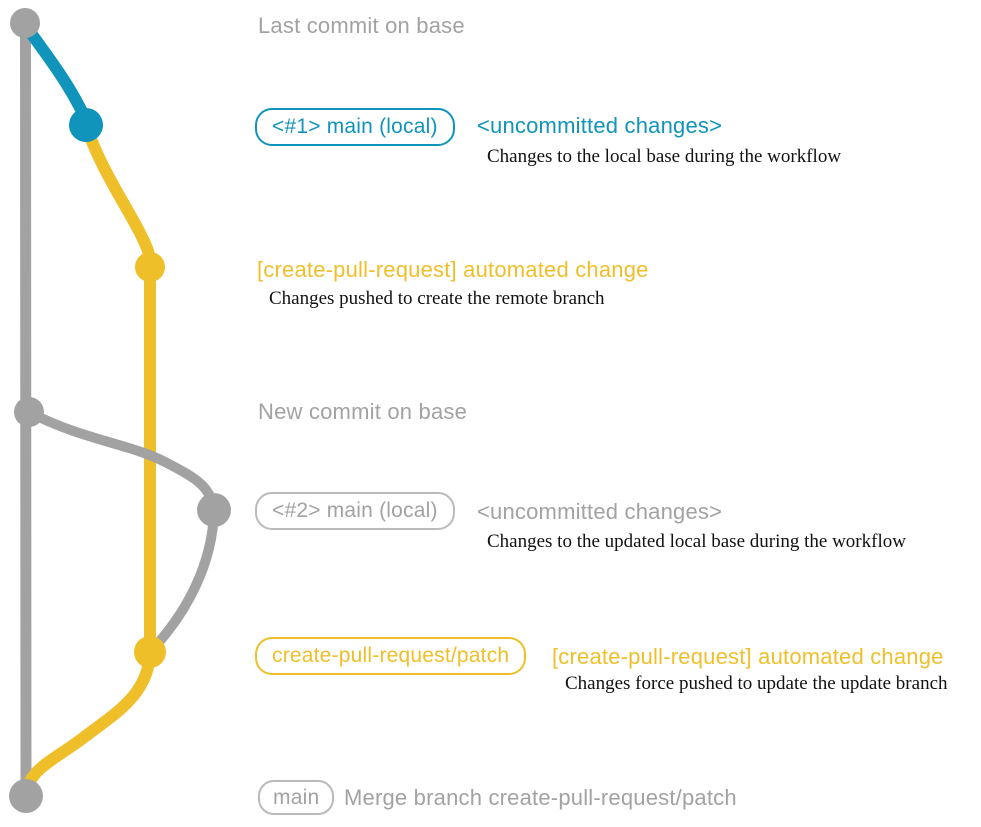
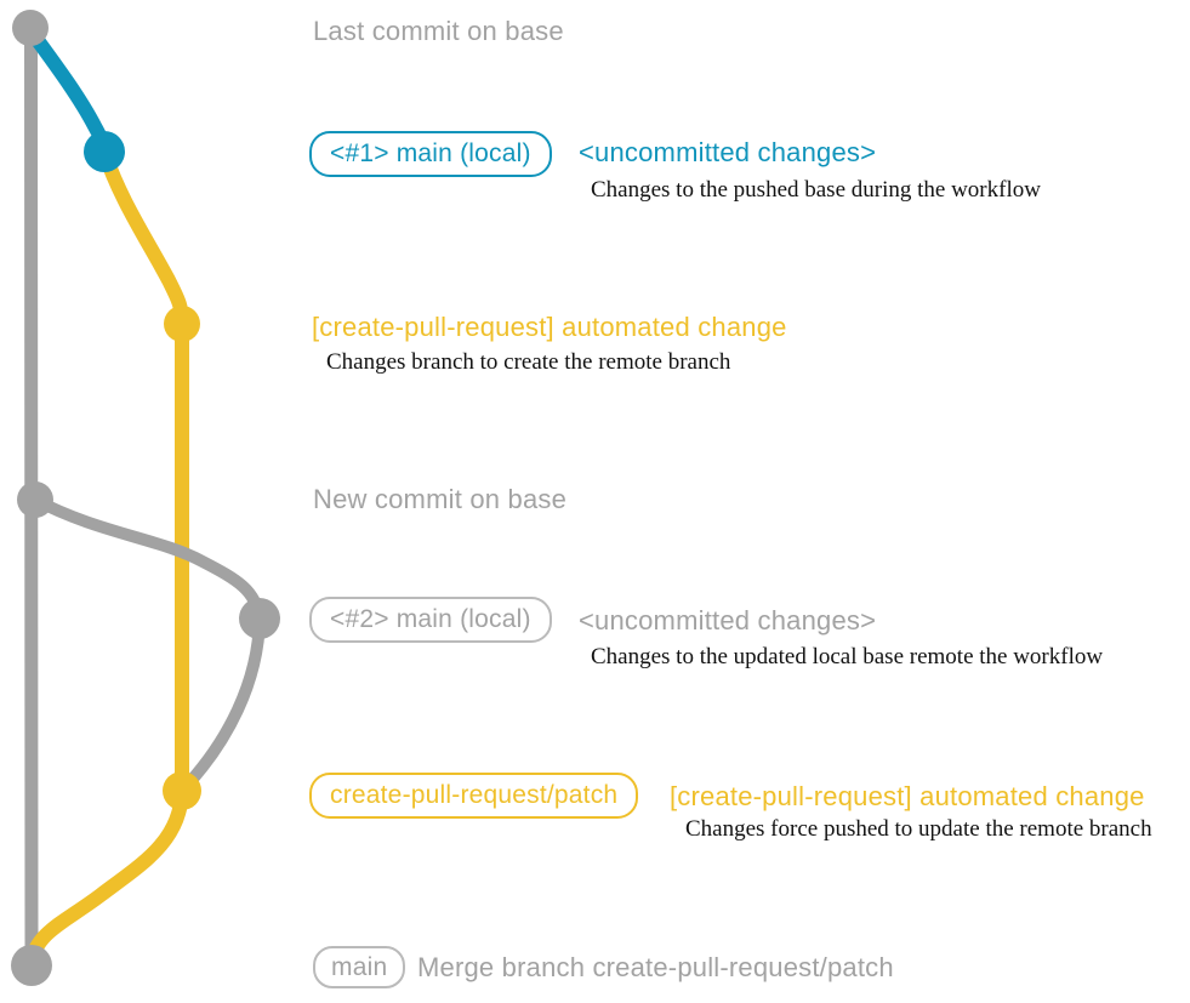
  Last commit on base
  <#1> main (local)
  <uncommitted changes>
- Changes to the local base during the workflow
+ Changes to the pushed base during the workflow
  [create-pull-request] automated change
- Changes pushed to create the remote branch
+ Changes branch to create the remote branch
  New commit on base
  <#2> main (local)
  <uncommitted changes>
- Changes to the updated local base during the workflow
+ Changes to the updated local base remote the workflow
  create-pull-request/patch
  [create-pull-request] automated change
- Changes force pushed to update the update branch
+ Changes force pushed to update the remote branch
  main
  Merge branch create-pull-request/patch
